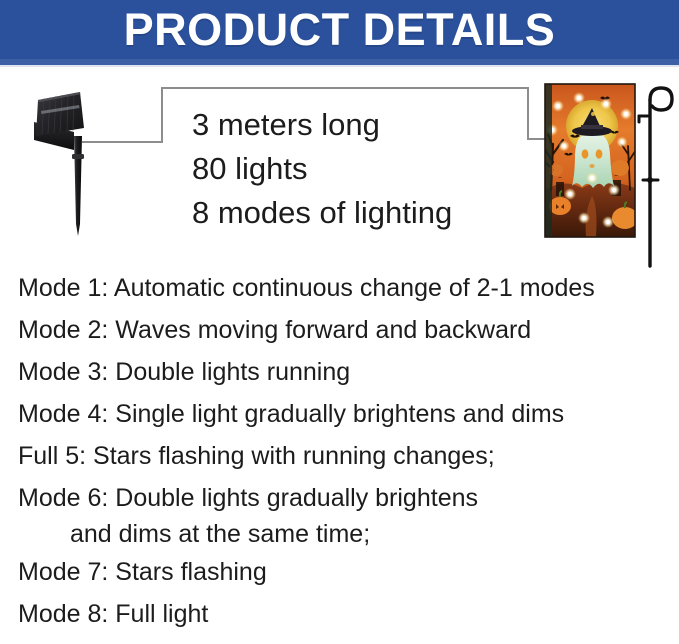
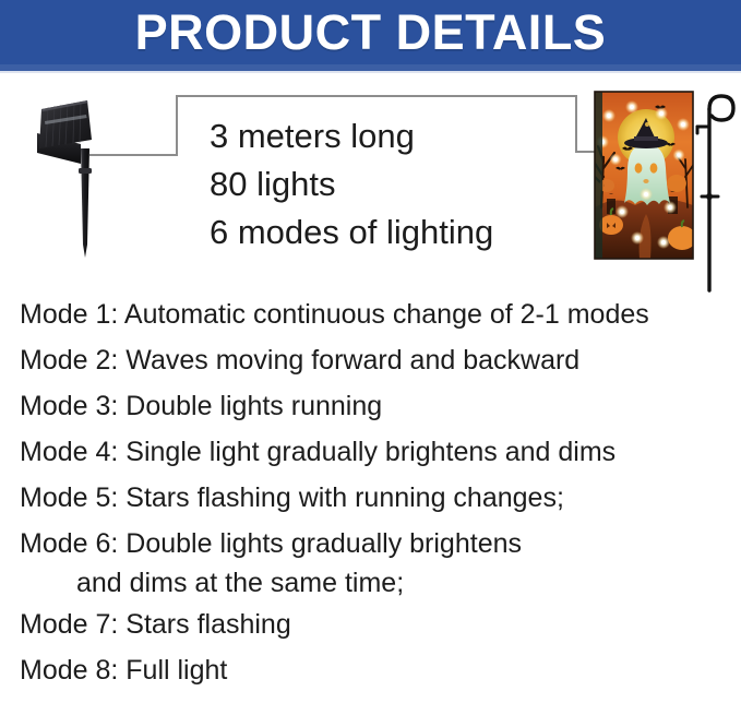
  PRODUCT DETAILS
  3 meters long
  80 lights
- 8 modes of lighting
+ 6 modes of lighting
  Mode 1: Automatic continuous change of 2-1 modes
  Mode 2: Waves moving forward and backward
  Mode 3: Double lights running
  Mode 4: Single light gradually brightens and dims
- Full 5: Stars flashing with running changes;
+ Mode 5: Stars flashing with running changes;
  Mode 6: Double lights gradually brightens
  and dims at the same time;
  Mode 7: Stars flashing
  Mode 8: Full light
